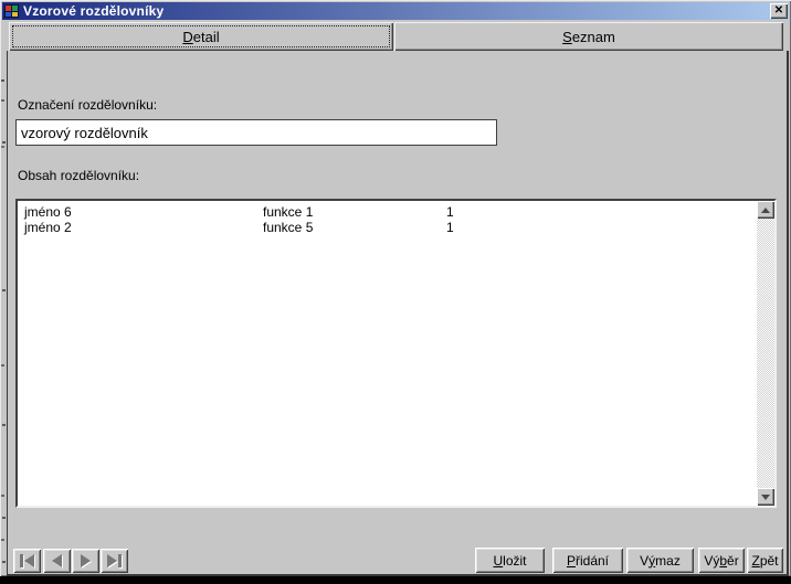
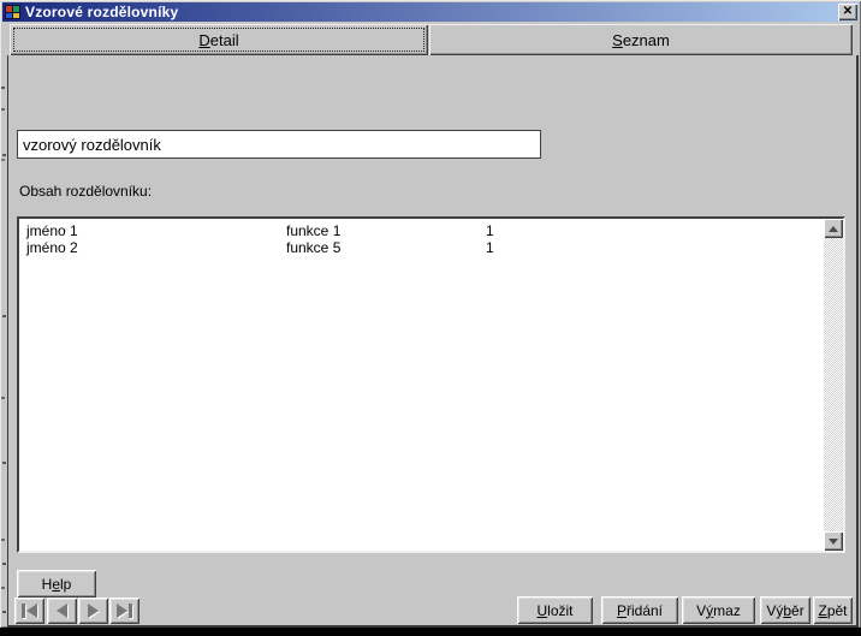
  Vzorové rozdělovníky
  ✕
  Detail
  Seznam
- Označení rozdělovníku:
  vzorový rozdělovník
  Obsah rozdělovníku:
- jméno 6
+ jméno 1
  funkce 1
  1
  jméno 2
  funkce 5
  1
+ Help
  Uložit
  Přidání
  Výmaz
  Výběr
  Zpět
